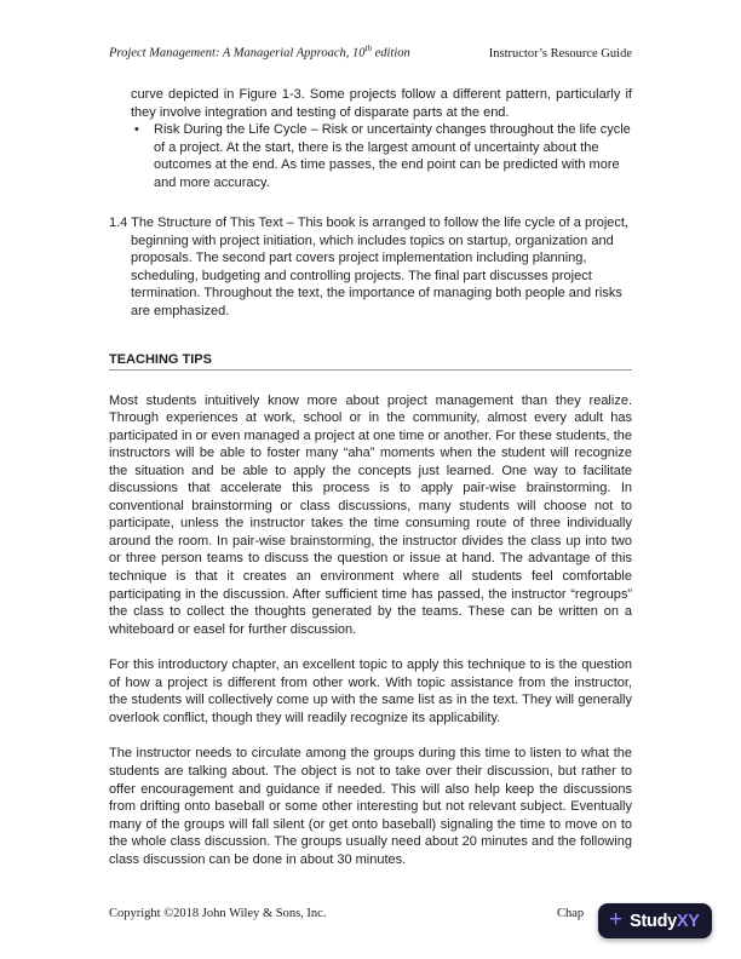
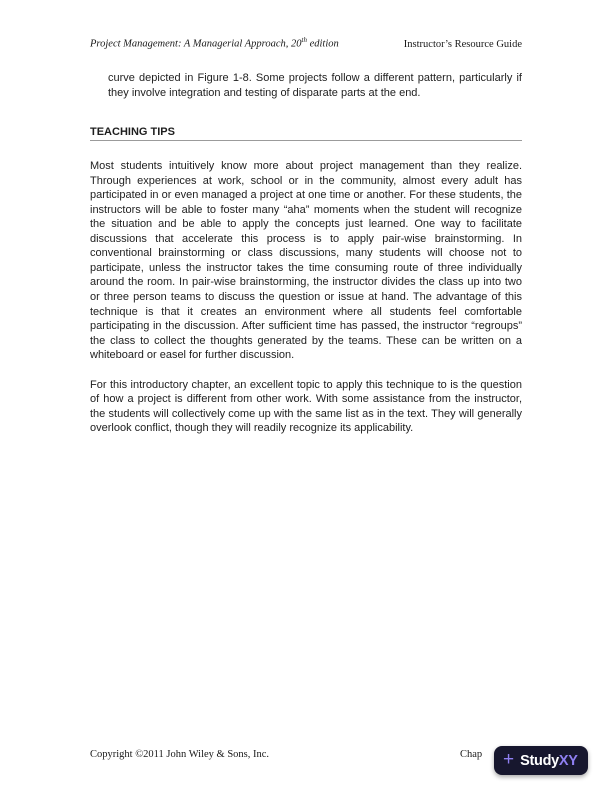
- Project Management: A Managerial Approach, 10th edition
+ Project Management: A Managerial Approach, 20th edition
  Instructor’s Resource Guide
- curve depicted in Figure 1-3. Some projects follow a different pattern, particularly if they involve integration and testing of disparate parts at the end.
+ curve depicted in Figure 1-8. Some projects follow a different pattern, particularly if they involve integration and testing of disparate parts at the end.
- •
- Risk During the Life Cycle – Risk or uncertainty changes throughout the life cycle of a project. At the start, there is the largest amount of uncertainty about the outcomes at the end. As time passes, the end point can be predicted with more and more accuracy.
- 1.4 The Structure of This Text – This book is arranged to follow the life cycle of a project, beginning with project initiation, which includes topics on startup, organization and proposals. The second part covers project implementation including planning, scheduling, budgeting and controlling projects. The final part discusses project termination. Throughout the text, the importance of managing both people and risks are emphasized.
  TEACHING TIPS
  Most students intuitively know more about project management than they realize. Through experiences at work, school or in the community, almost every adult has participated in or even managed a project at one time or another. For these students, the instructors will be able to foster many “aha” moments when the student will recognize the situation and be able to apply the concepts just learned. One way to facilitate discussions that accelerate this process is to apply pair-wise brainstorming. In conventional brainstorming or class discussions, many students will choose not to participate, unless the instructor takes the time consuming route of three individually around the room. In pair-wise brainstorming, the instructor divides the class up into two or three person teams to discuss the question or issue at hand. The advantage of this technique is that it creates an environment where all students feel comfortable participating in the discussion. After sufficient time has passed, the instructor “regroups” the class to collect the thoughts generated by the teams. These can be written on a whiteboard or easel for further discussion.
- For this introductory chapter, an excellent topic to apply this technique to is the question of how a project is different from other work. With topic assistance from the instructor, the students will collectively come up with the same list as in the text. They will generally overlook conflict, though they will readily recognize its applicability.
+ For this introductory chapter, an excellent topic to apply this technique to is the question of how a project is different from other work. With some assistance from the instructor, the students will collectively come up with the same list as in the text. They will generally overlook conflict, though they will readily recognize its applicability.
- The instructor needs to circulate among the groups during this time to listen to what the students are talking about. The object is not to take over their discussion, but rather to offer encouragement and guidance if needed. This will also help keep the discussions from drifting onto baseball or some other interesting but not relevant subject. Eventually many of the groups will fall silent (or get onto baseball) signaling the time to move on to the whole class discussion. The groups usually need about 20 minutes and the following class discussion can be done in about 30 minutes.
- Copyright ©2018 John Wiley & Sons, Inc.
+ Copyright ©2011 John Wiley & Sons, Inc.
  Chap
  +
  StudyXY
